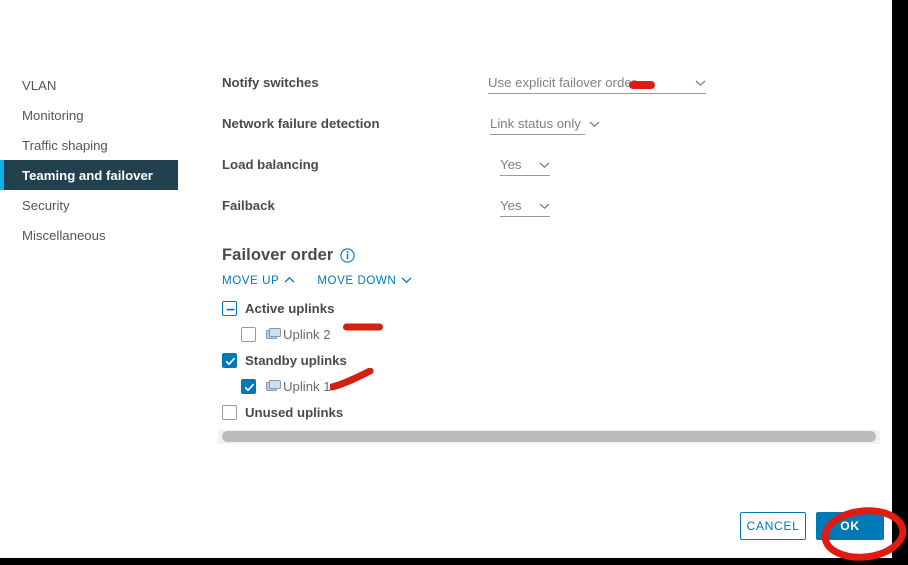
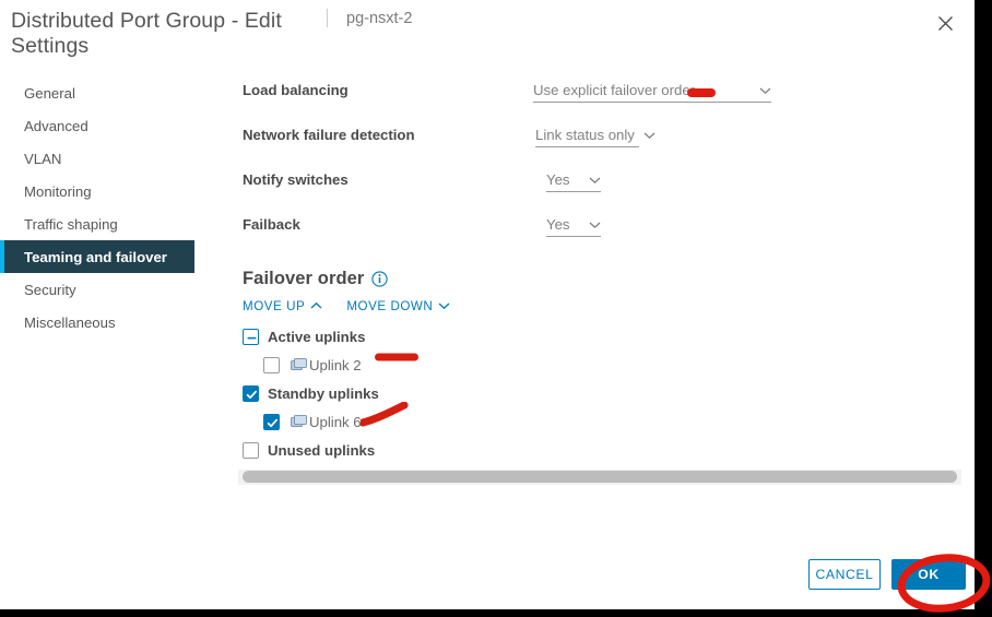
+ Distributed Port Group - Edit Settings
+ pg-nsxt-2
+ General
+ Advanced
  VLAN
  Monitoring
  Traffic shaping
  Teaming and failover
  Security
  Miscellaneous
- Notify switches
+ Load balancing
  Use explicit failover orde
  Network failure detection
  Link status only
- Load balancing
+ Notify switches
  Yes
  Failback
  Yes
  Failover order
  MOVE UP
  MOVE DOWN
  Active uplinks
  Uplink 2
  Standby uplinks
- Uplink 1
+ Uplink 6
  Unused uplinks
  CANCEL
  OK
